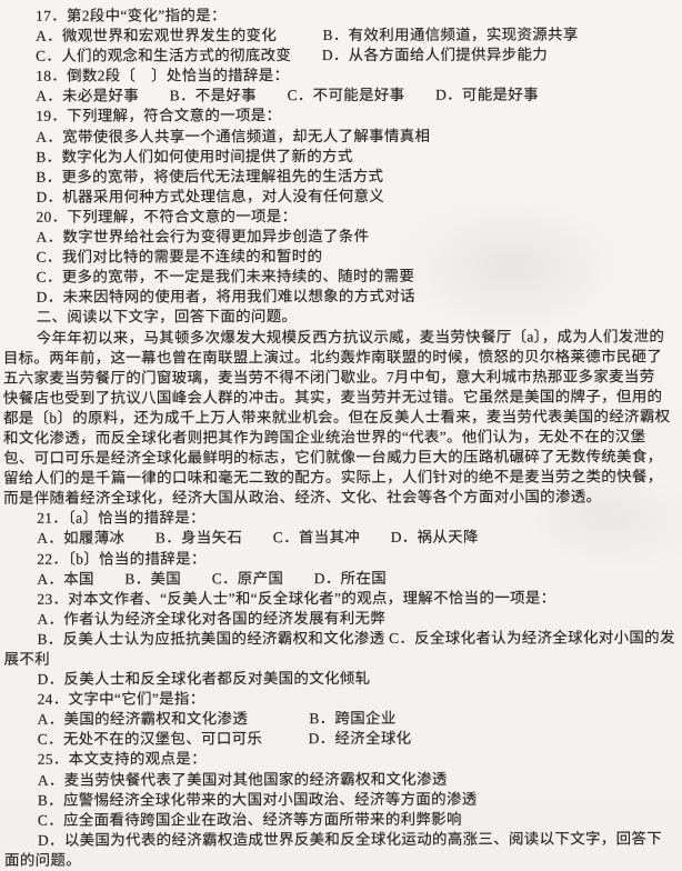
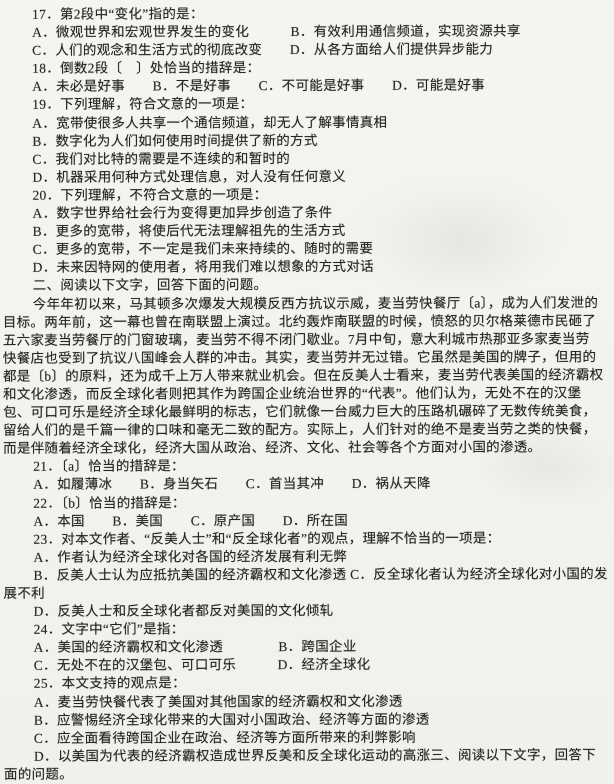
  17．第2段中“变化”指的是：
  A．微观世界和宏观世界发生的变化 B．有效利用通信频道，实现资源共享
  C．人们的观念和生活方式的彻底改变 D．从各方面给人们提供异步能力
  18．倒数2段〔 〕处恰当的措辞是：
  A．未必是好事 B．不是好事 C．不可能是好事 D．可能是好事
  19．下列理解，符合文意的一项是：
  A．宽带使很多人共享一个通信频道，却无人了解事情真相
  B．数字化为人们如何使用时间提供了新的方式
- B．更多的宽带，将使后代无法理解祖先的生活方式
+ C．我们对比特的需要是不连续的和暂时的
  D．机器采用何种方式处理信息，对人没有任何意义
  20．下列理解，不符合文意的一项是：
  A．数字世界给社会行为变得更加异步创造了条件
- C．我们对比特的需要是不连续的和暂时的
+ B．更多的宽带，将使后代无法理解祖先的生活方式
  C．更多的宽带，不一定是我们未来持续的、随时的需要
  D．未来因特网的使用者，将用我们难以想象的方式对话
  二、阅读以下文字，回答下面的问题。
  今年年初以来，马其顿多次爆发大规模反西方抗议示威，麦当劳快餐厅〔a〕，成为人们发泄的
  目标。两年前，这一幕也曾在南联盟上演过。北约轰炸南联盟的时候，愤怒的贝尔格莱德市民砸了
  五六家麦当劳餐厅的门窗玻璃，麦当劳不得不闭门歇业。7月中旬，意大利城市热那亚多家麦当劳
  快餐店也受到了抗议八国峰会人群的冲击。其实，麦当劳并无过错。它虽然是美国的牌子，但用的
  都是〔b〕的原料，还为成千上万人带来就业机会。但在反美人士看来，麦当劳代表美国的经济霸权
  和文化渗透，而反全球化者则把其作为跨国企业统治世界的“代表”。他们认为，无处不在的汉堡
  包、可口可乐是经济全球化最鲜明的标志，它们就像一台威力巨大的压路机碾碎了无数传统美食，
  留给人们的是千篇一律的口味和毫无二致的配方。实际上，人们针对的绝不是麦当劳之类的快餐，
  而是伴随着经济全球化，经济大国从政治、经济、文化、社会等各个方面对小国的渗透。
  21．〔a〕恰当的措辞是：
  A．如履薄冰 B．身当矢石 C．首当其冲 D．祸从天降
  22．〔b〕恰当的措辞是：
  A．本国 B．美国 C．原产国 D．所在国
  23．对本文作者、“反美人士”和“反全球化者”的观点，理解不恰当的一项是：
  A．作者认为经济全球化对各国的经济发展有利无弊
  B．反美人士认为应抵抗美国的经济霸权和文化渗透 C．反全球化者认为经济全球化对小国的发
  展不利
  D．反美人士和反全球化者都反对美国的文化倾轧
  24．文字中“它们”是指：
  A．美国的经济霸权和文化渗透 B．跨国企业
  C．无处不在的汉堡包、可口可乐 D．经济全球化
  25．本文支持的观点是：
  A．麦当劳快餐代表了美国对其他国家的经济霸权和文化渗透
  B．应警惕经济全球化带来的大国对小国政治、经济等方面的渗透
  C．应全面看待跨国企业在政治、经济等方面所带来的利弊影响
  D．以美国为代表的经济霸权造成世界反美和反全球化运动的高涨三、阅读以下文字，回答下
  面的问题。
